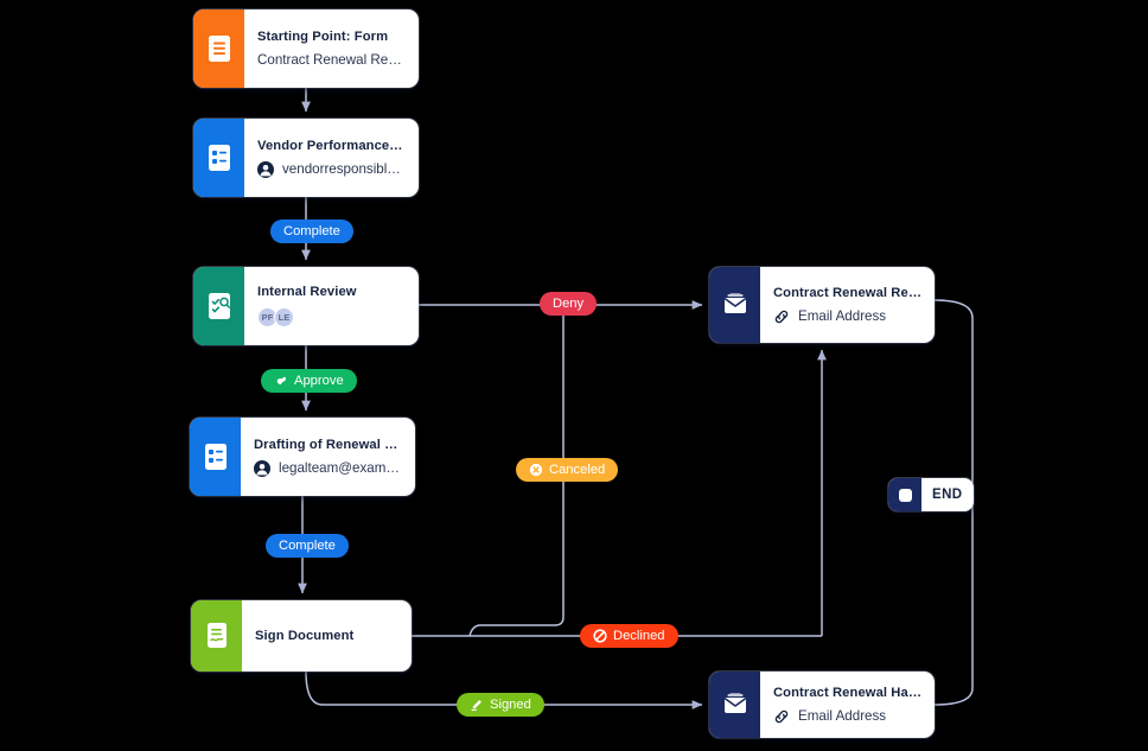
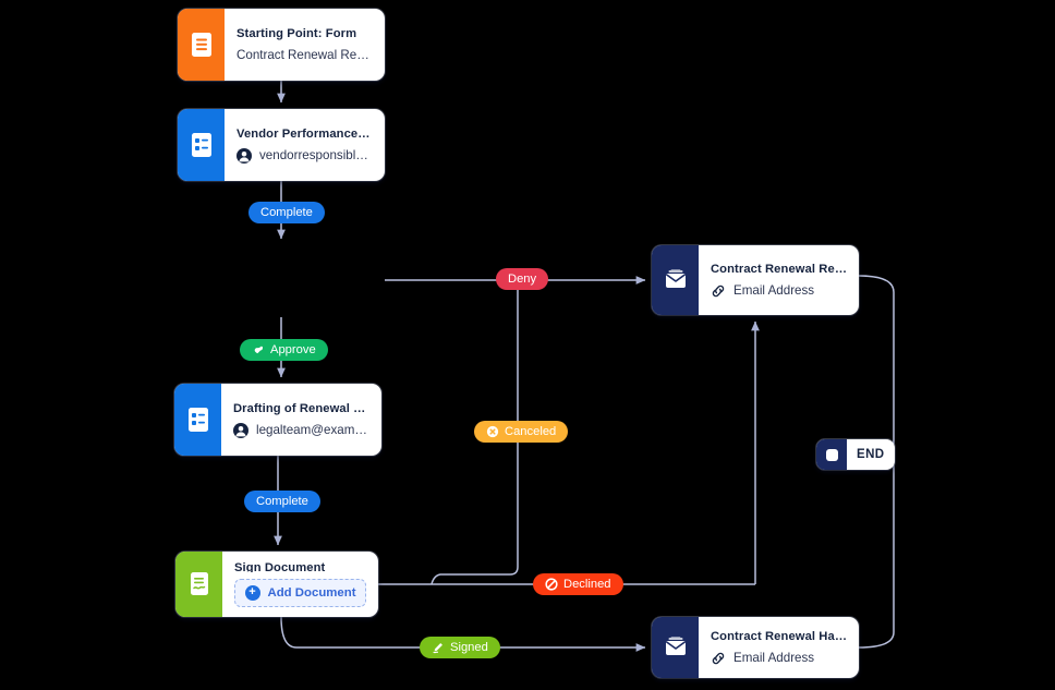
  Starting Point: Form
  Contract Renewal Requ
  vendorresponsible@
- Internal Review
- PF
- LE
  Drafting of Renewal Co
  legalteam@example
  Sign Document
+ +
+ Add Document
  Contract Renewal Requ
  Email Address
  Contract Renewal Has
  Email Address
  END
  Complete
  Approve
  Deny
  Complete
  Canceled
  Declined
  Signed
